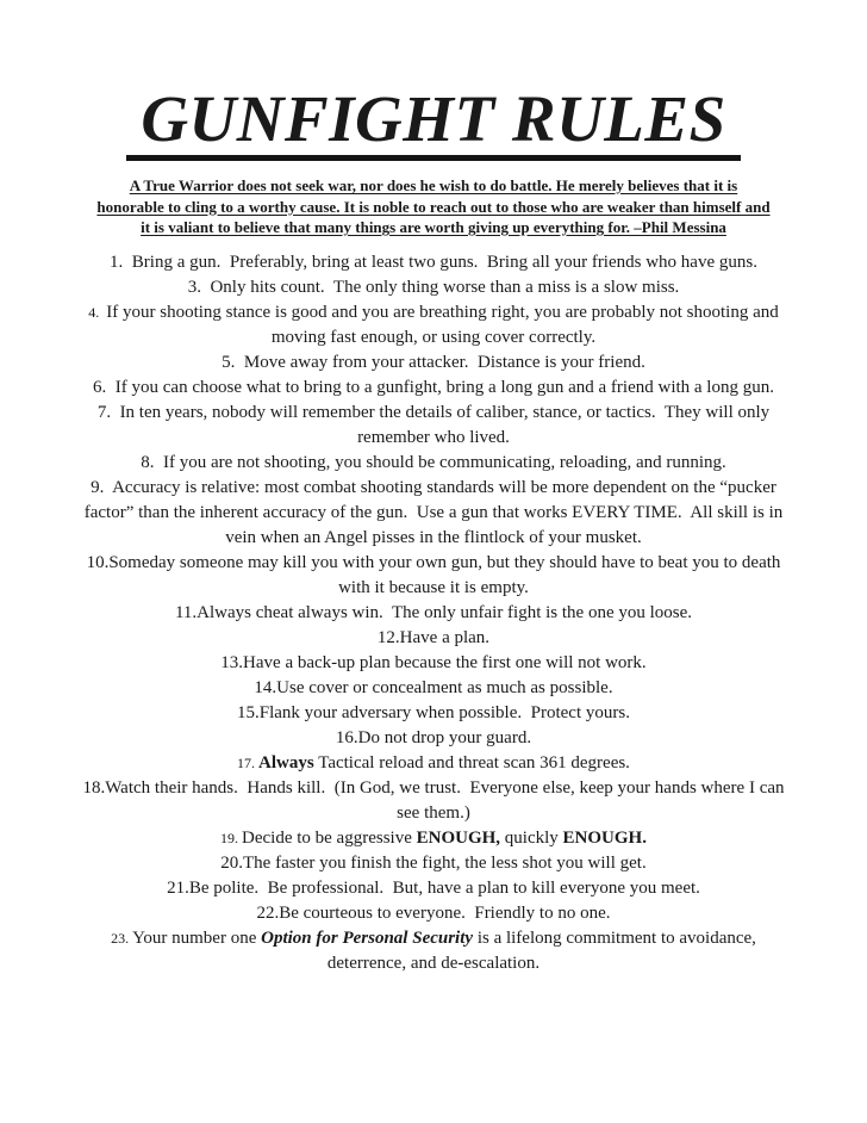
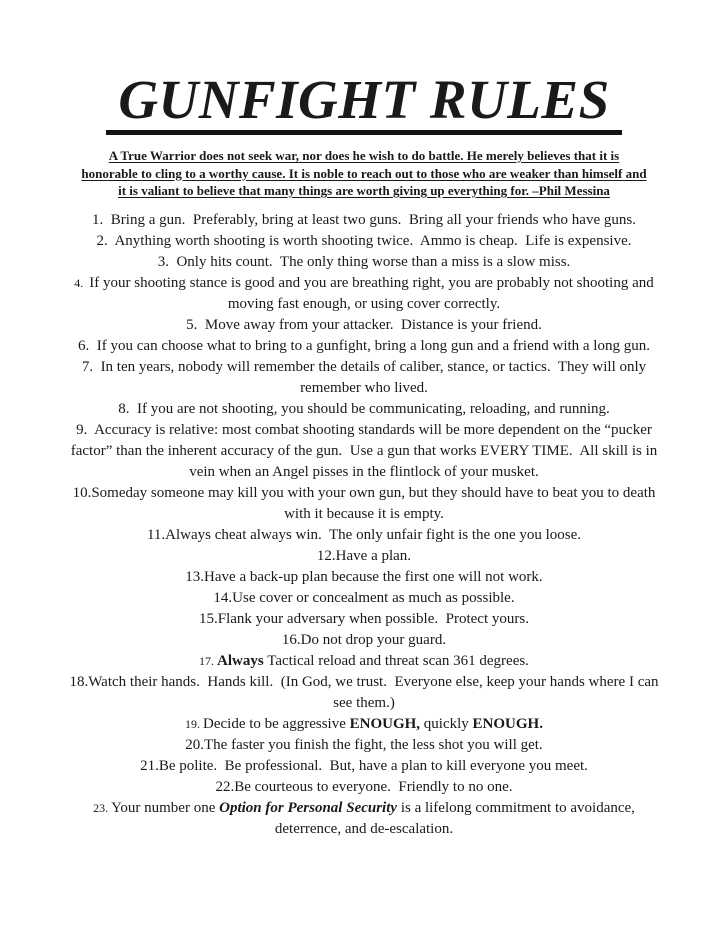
  GUNFIGHT RULES
  A True Warrior does not seek war, nor does he wish to do battle. He merely believes that it is
  honorable to cling to a worthy cause. It is noble to reach out to those who are weaker than himself and
  it is valiant to believe that many things are worth giving up everything for. –Phil Messina
  1. Bring a gun. Preferably, bring at least two guns. Bring all your friends who have guns.
+ 2. Anything worth shooting is worth shooting twice. Ammo is cheap. Life is expensive.
  3. Only hits count. The only thing worse than a miss is a slow miss.
  4. If your shooting stance is good and you are breathing right, you are probably not shooting and moving fast enough, or using cover correctly.
  5. Move away from your attacker. Distance is your friend.
  6. If you can choose what to bring to a gunfight, bring a long gun and a friend with a long gun.
  7. In ten years, nobody will remember the details of caliber, stance, or tactics. They will only remember who lived.
  8. If you are not shooting, you should be communicating, reloading, and running.
  9. Accuracy is relative: most combat shooting standards will be more dependent on the “pucker factor” than the inherent accuracy of the gun. Use a gun that works EVERY TIME. All skill is in vein when an Angel pisses in the flintlock of your musket.
  10.Someday someone may kill you with your own gun, but they should have to beat you to death with it because it is empty.
  11.Always cheat always win. The only unfair fight is the one you loose.
  12.Have a plan.
  13.Have a back-up plan because the first one will not work.
  14.Use cover or concealment as much as possible.
  15.Flank your adversary when possible. Protect yours.
  16.Do not drop your guard.
  17. Always Tactical reload and threat scan 361 degrees.
  18.Watch their hands. Hands kill. (In God, we trust. Everyone else, keep your hands where I can see them.)
  19. Decide to be aggressive ENOUGH, quickly ENOUGH.
  20.The faster you finish the fight, the less shot you will get.
  21.Be polite. Be professional. But, have a plan to kill everyone you meet.
  22.Be courteous to everyone. Friendly to no one.
  23. Your number one Option for Personal Security is a lifelong commitment to avoidance, deterrence, and de-escalation.
